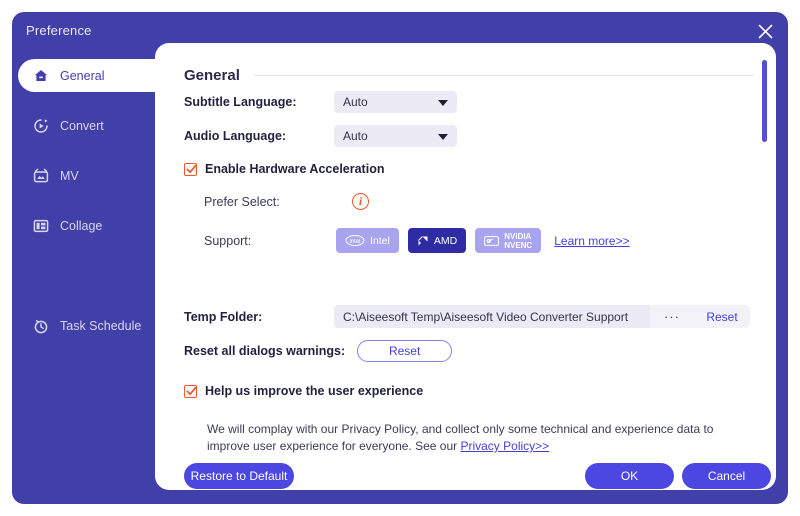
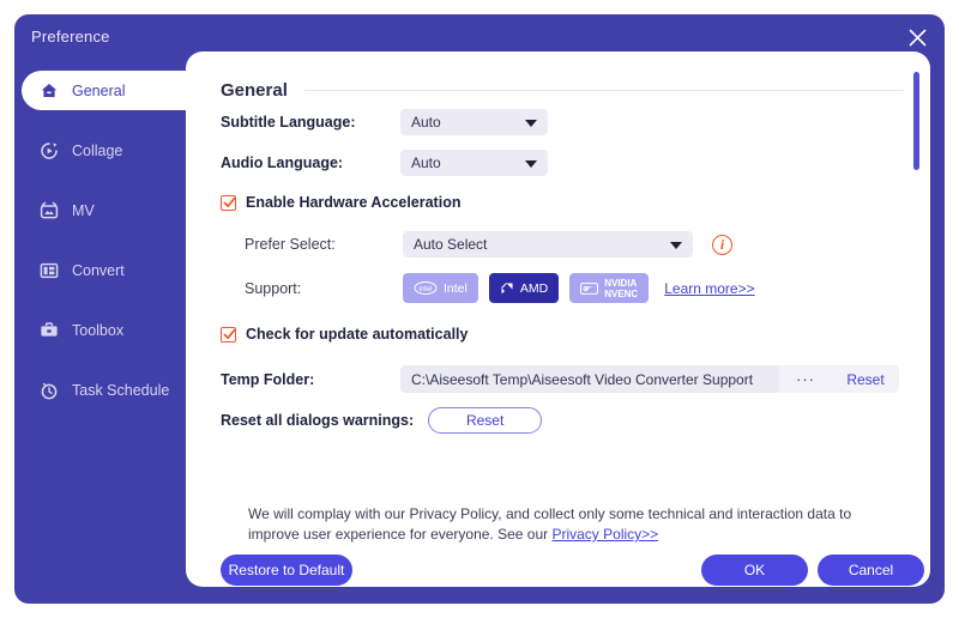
  Preference
  General
- Convert
+ Collage
  MV
- Collage
+ Convert
+ Toolbox
  Task Schedule
  General
  Subtitle Language:
  Auto
  Audio Language:
  Auto
  Enable Hardware Acceleration
  Prefer Select:
+ Auto Select
  i
  Support:
  Intel
  AMD
  NVIDIA
  NVENC
  Learn more>>
+ Check for update automatically
  Temp Folder:
  C:\Aiseesoft Temp\Aiseesoft Video Converter Support
  ···
  Reset
  Reset all dialogs warnings:
  Reset
- Help us improve the user experience
- We will complay with our Privacy Policy, and collect only some technical and experience data to improve user experience for everyone. See our Privacy Policy>>
+ We will complay with our Privacy Policy, and collect only some technical and interaction data to improve user experience for everyone. See our Privacy Policy>>
  Restore to Default
  OK
  Cancel
